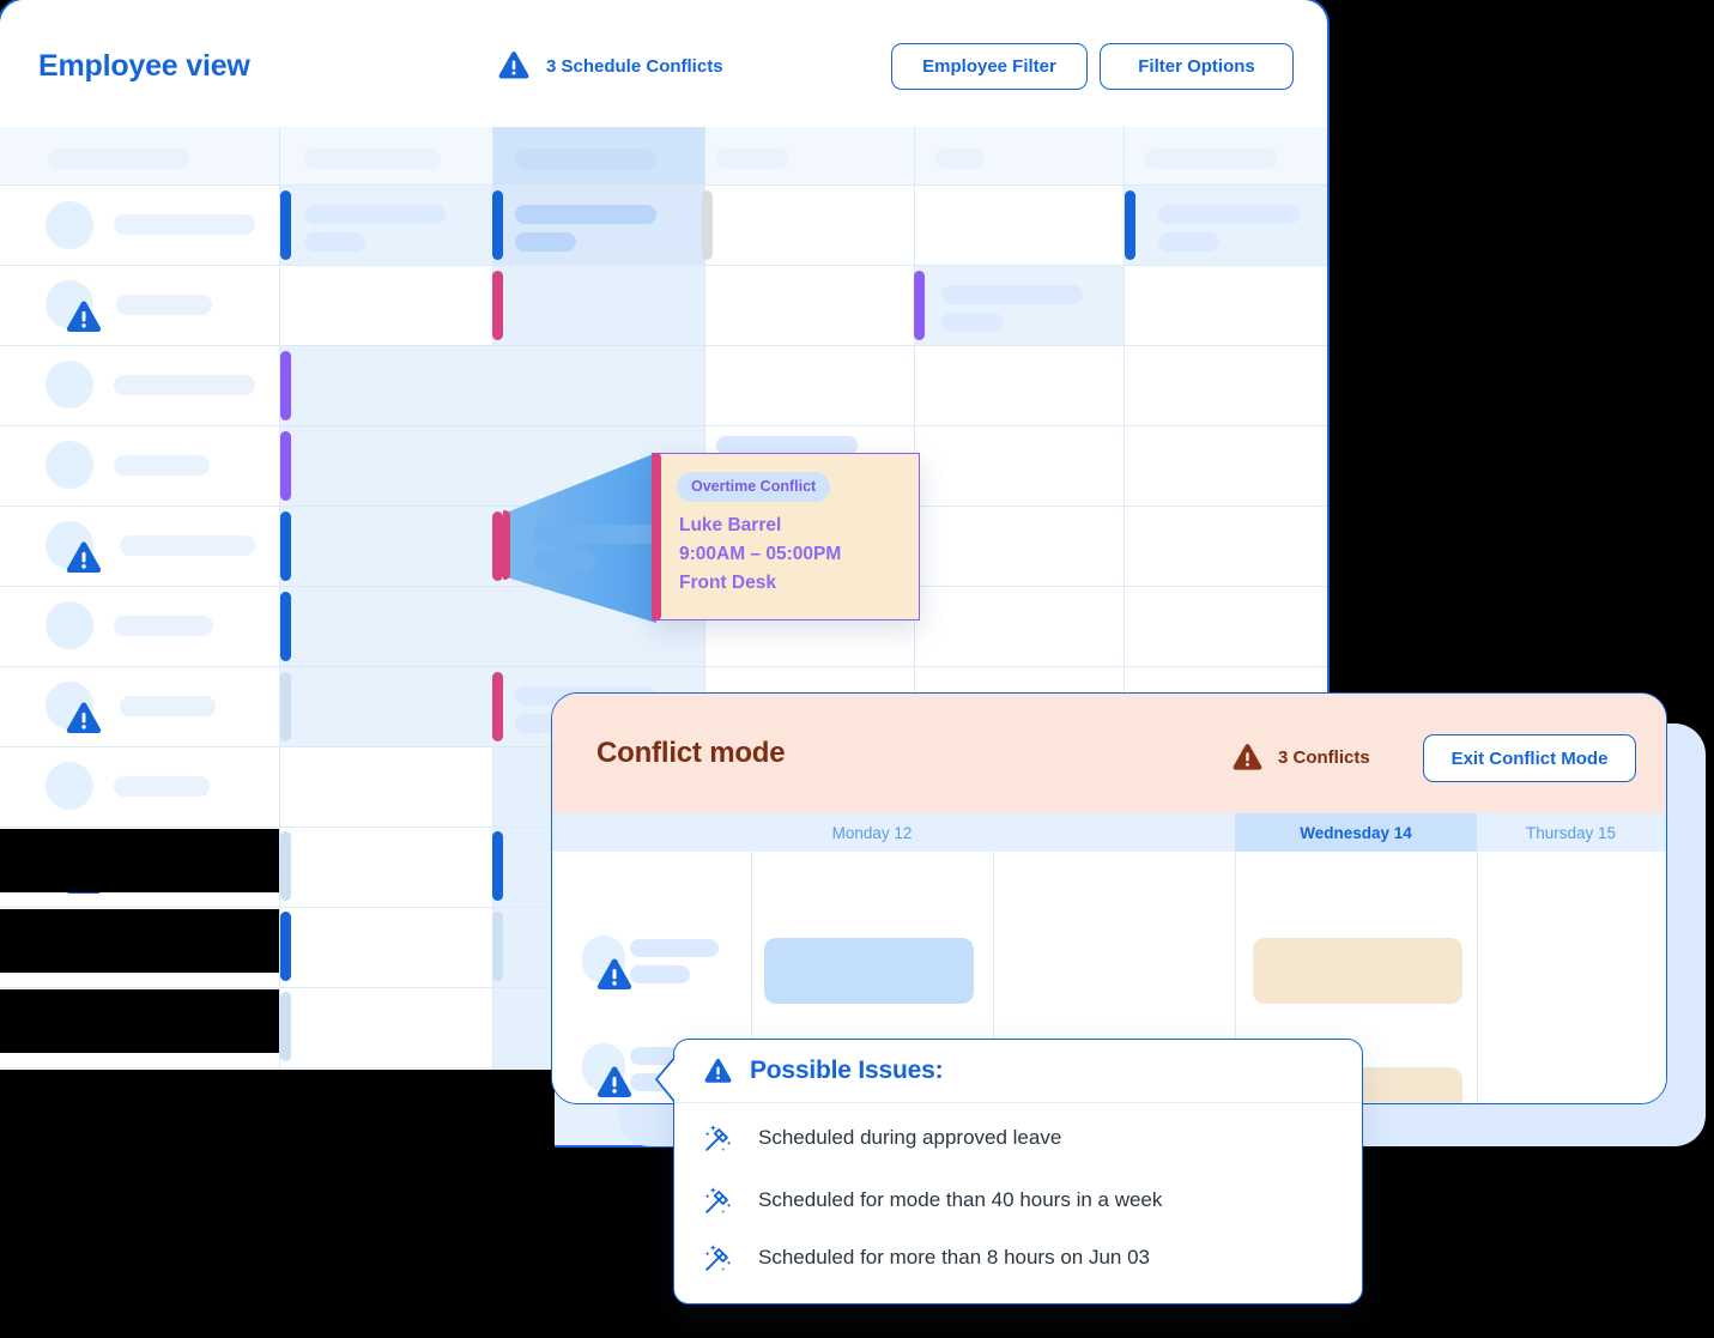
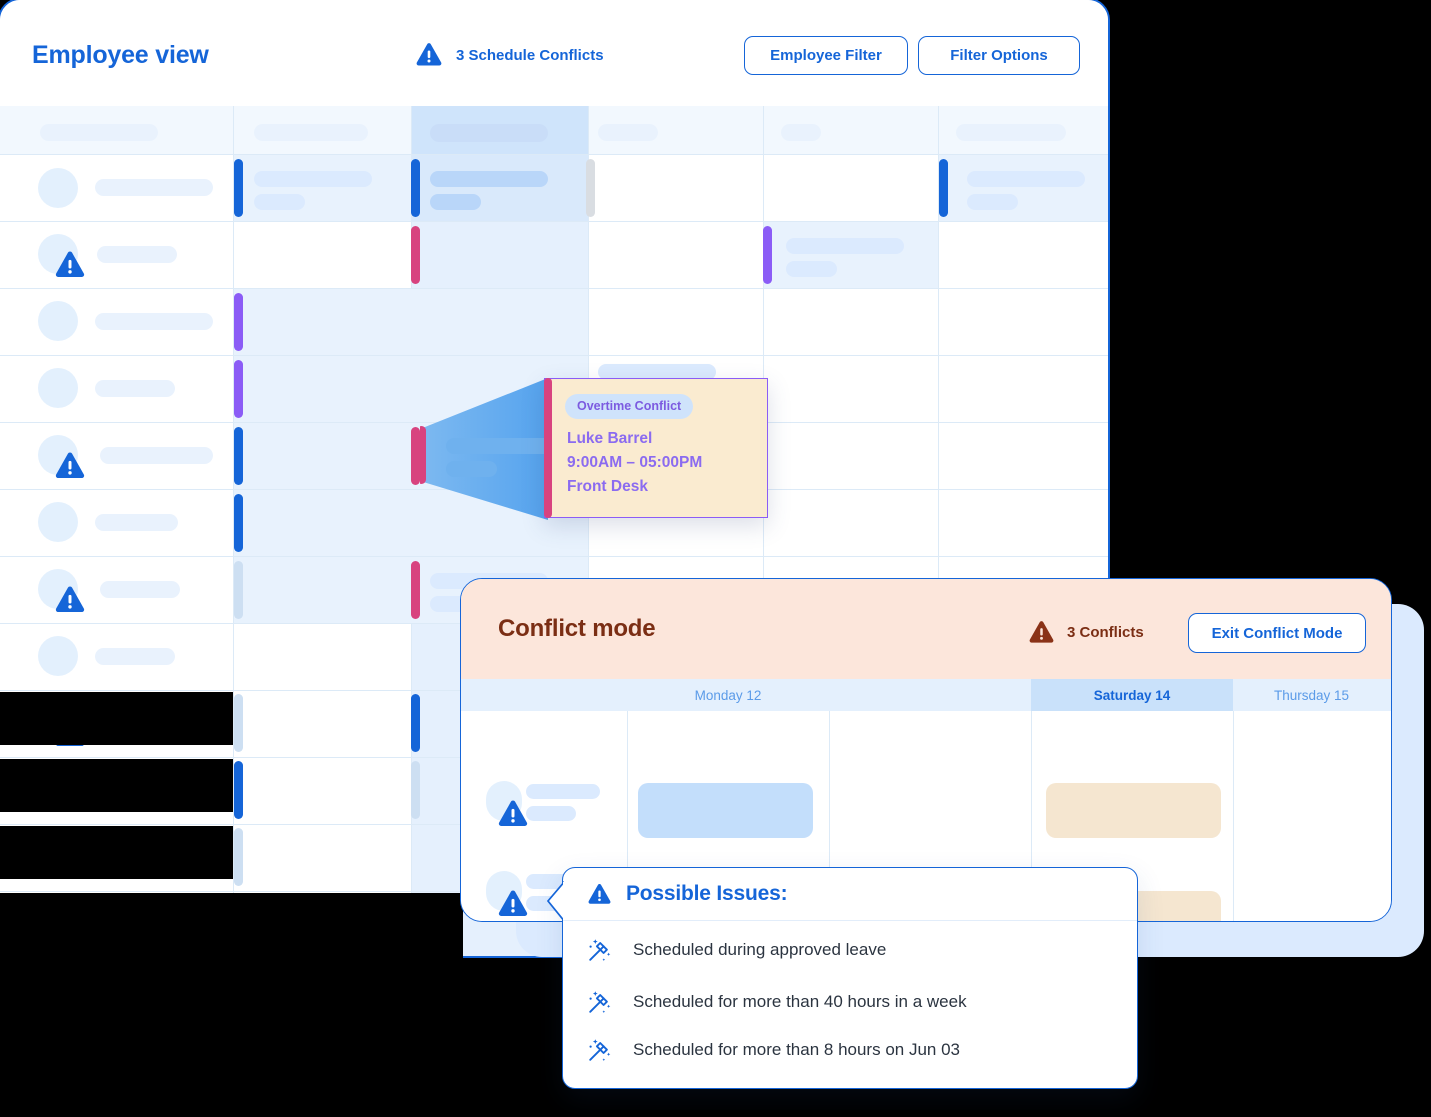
  Employee view
  3 Schedule Conflicts
  Employee Filter
  Filter Options
  Overtime Conflict
  Luke Barrel
  9:00AM – 05:00PM
  Front Desk
  Conflict mode
  3 Conflicts
  Exit Conflict Mode
  Monday 12
- Wednesday 14
+ Saturday 14
  Thursday 15
  Possible Issues:
  Scheduled during approved leave
- Scheduled for mode than 40 hours in a week
+ Scheduled for more than 40 hours in a week
  Scheduled for more than 8 hours on Jun 03
